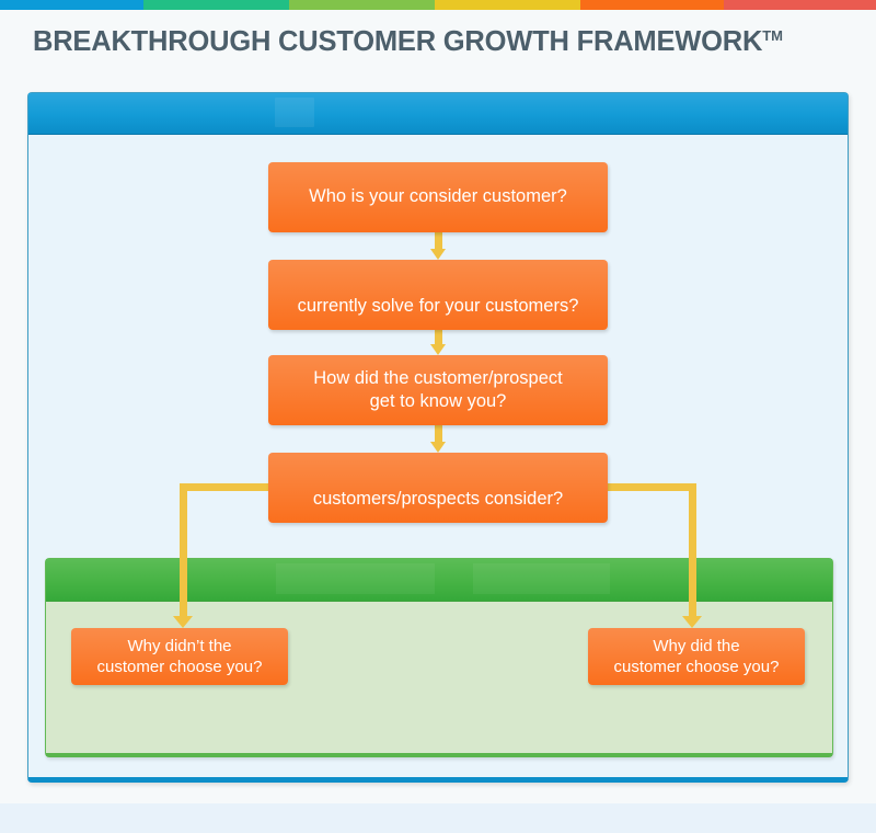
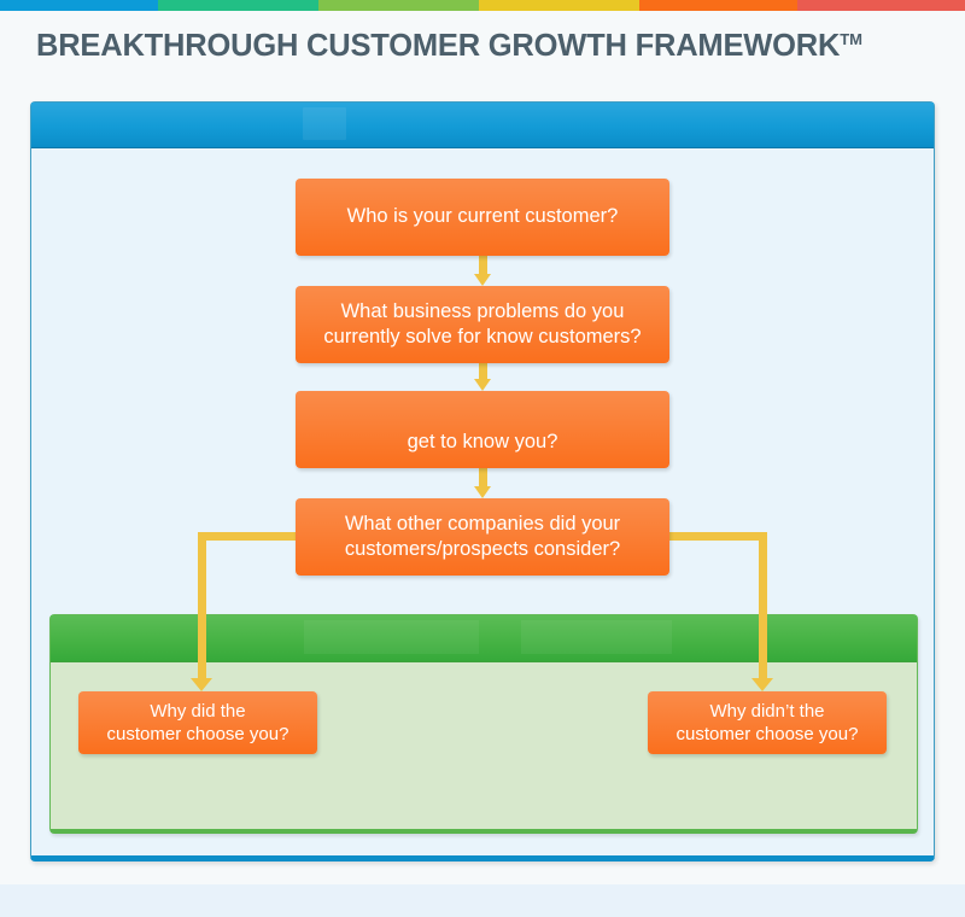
  BREAKTHROUGH CUSTOMER GROWTH FRAMEWORKTM
- Who is your consider customer?
+ Who is your current customer?
+ What business problems do you
- currently solve for your customers?
+ currently solve for know customers?
- How did the customer/prospect
  get to know you?
+ What other companies did your
  customers/prospects consider?
- Why didn’t the
+ Why did the
  customer choose you?
- Why did the
+ Why didn’t the
  customer choose you?
